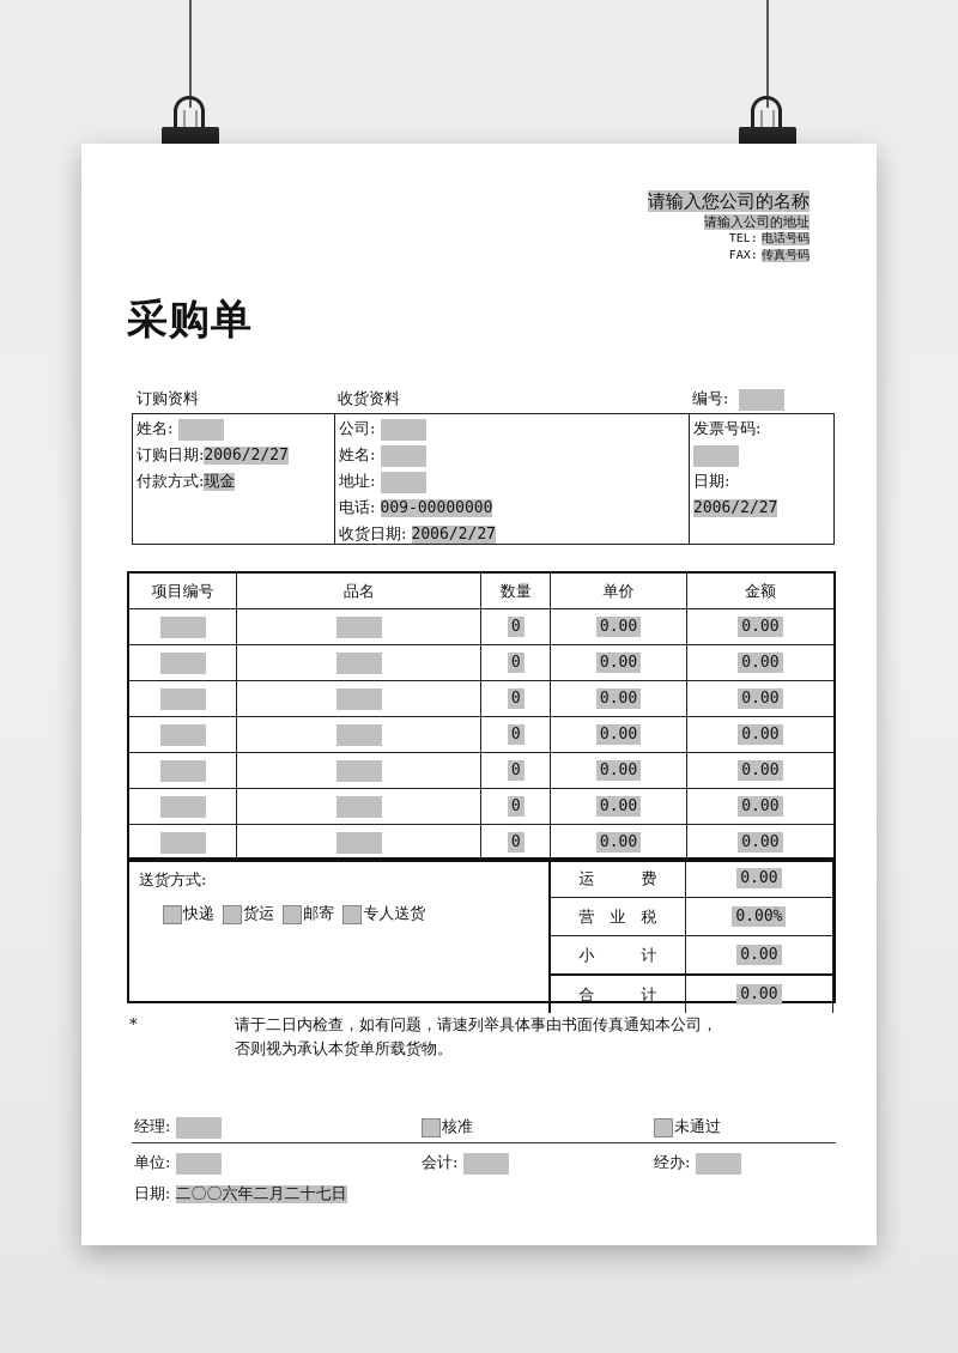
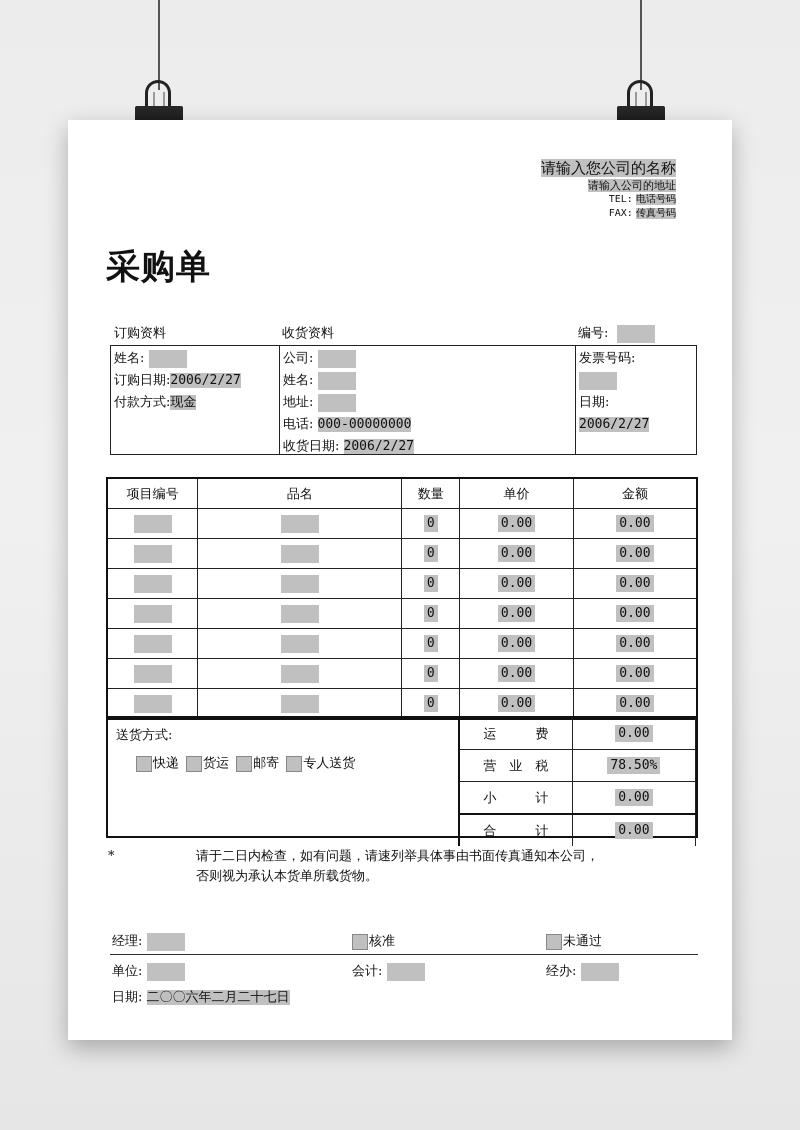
  请输入您公司的名称
  请输入公司的地址
  TEL: 电话号码
  FAX: 传真号码
  采购单
  订购资料
  收货资料
  编号:
  姓名:
  订购日期:2006/2/27
  付款方式:现金
  公司:
  姓名:
  地址:
- 电话: 009-00000000
+ 电话: 000-00000000
  收货日期: 2006/2/27
  发票号码:
  日期:
  2006/2/27
  项目编号	品名	数量	单价	金额
  		0	0.00	0.00
  		0	0.00	0.00
  		0	0.00	0.00
  		0	0.00	0.00
  		0	0.00	0.00
  		0	0.00	0.00
  		0	0.00	0.00
  送货方式:
  快递 货运 邮寄 专人送货
  运 费	0.00
- 营 业 税	0.00%
+ 营 业 税	78.50%
  小 计	0.00
  合 计	0.00
  *
  请于二日内检查，如有问题，请速列举具体事由书面传真通知本公司，
  否则视为承认本货单所载货物。
  经理:
  核准
  未通过
  单位:
  会计:
  经办:
  日期: 二〇〇六年二月二十七日
